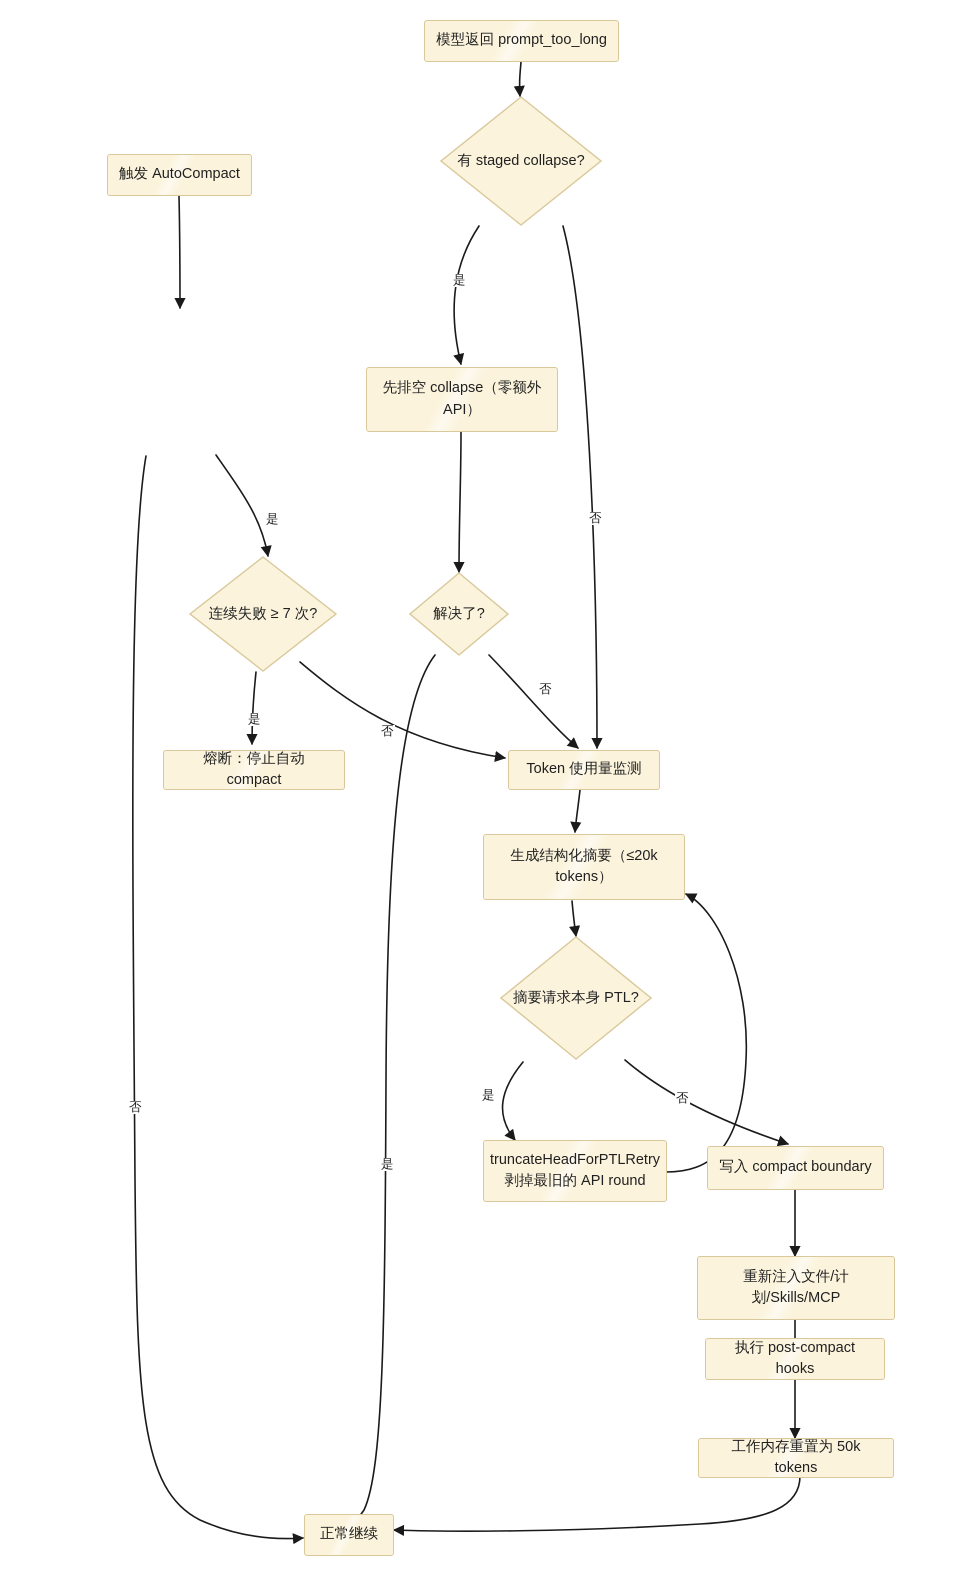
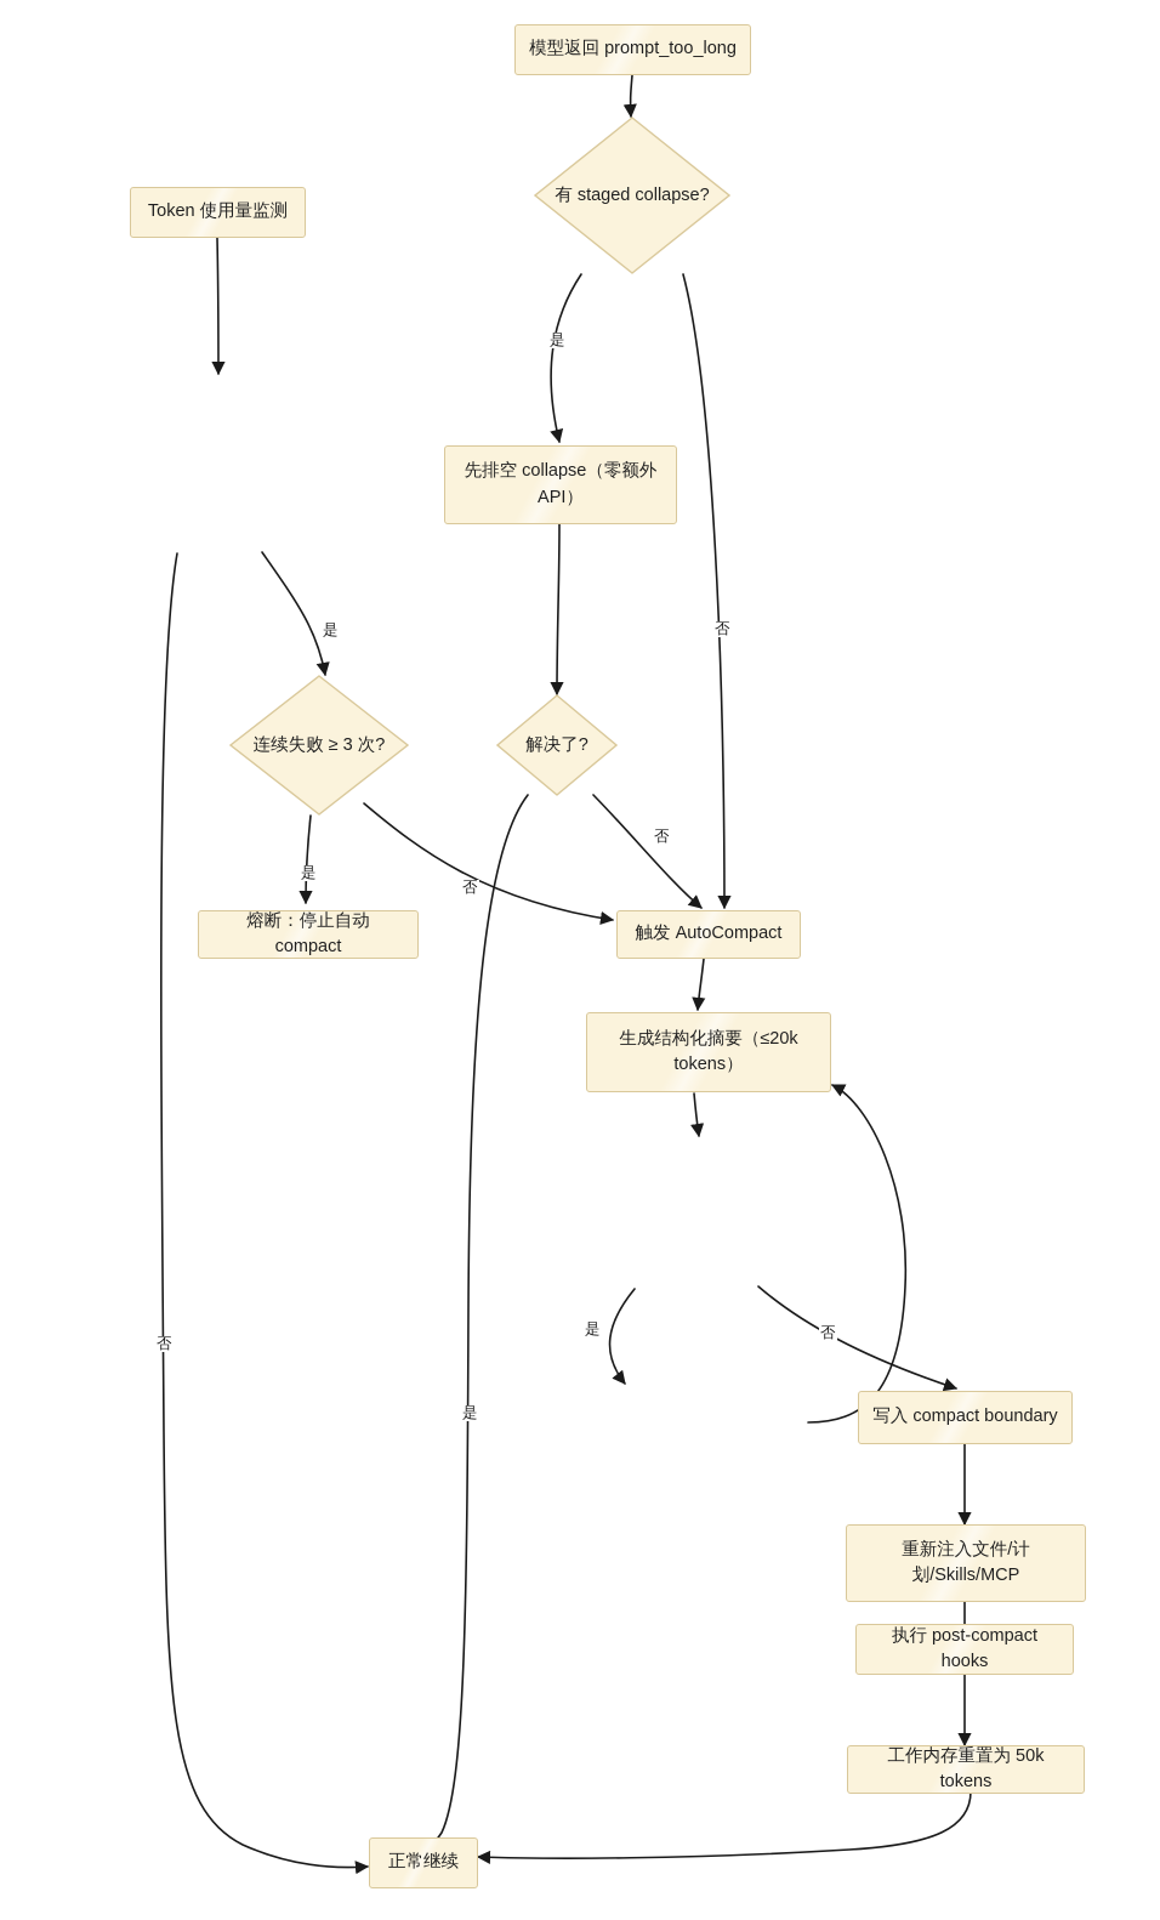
  模型返回 prompt_too_long
  有 staged collapse?
- 触发 AutoCompact
+ Token 使用量监测
  先排空 collapse（零额外
  API）
- 连续失败 ≥ 7 次?
+ 连续失败 ≥ 3 次?
  解决了?
  熔断：停止自动 compact
- Token 使用量监测
+ 触发 AutoCompact
  生成结构化摘要（≤20k
  tokens）
- 摘要请求本身 PTL?
- truncateHeadForPTLRetry
- 剥掉最旧的 API round
  写入 compact boundary
  重新注入文件/计
  划/Skills/MCP
  执行 post-compact hooks
  工作内存重置为 50k tokens
  正常继续
  是
  否
  是
  否
  是
  否
  否
  是
  是
  否
